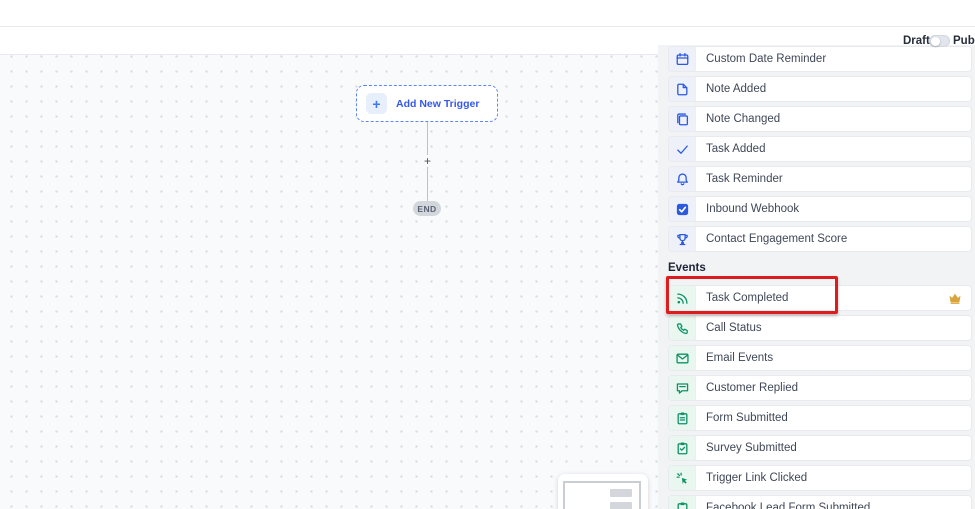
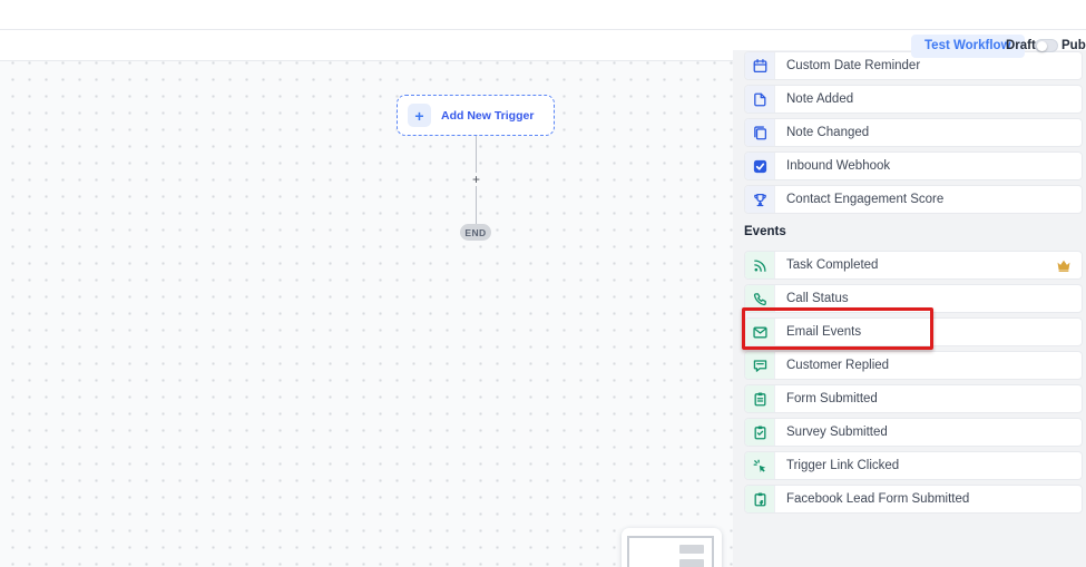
+ Test Workflow
  Draft
  +
  Add New Trigger
  +
  END
  Custom Date Reminder
  Note Added
  Note Changed
- Task Added
- Task Reminder
  Inbound Webhook
  Contact Engagement Score
  Events
  Task Completed
  Call Status
  Email Events
  Customer Replied
  Form Submitted
  Survey Submitted
  Trigger Link Clicked
  Facebook Lead Form Submitted
